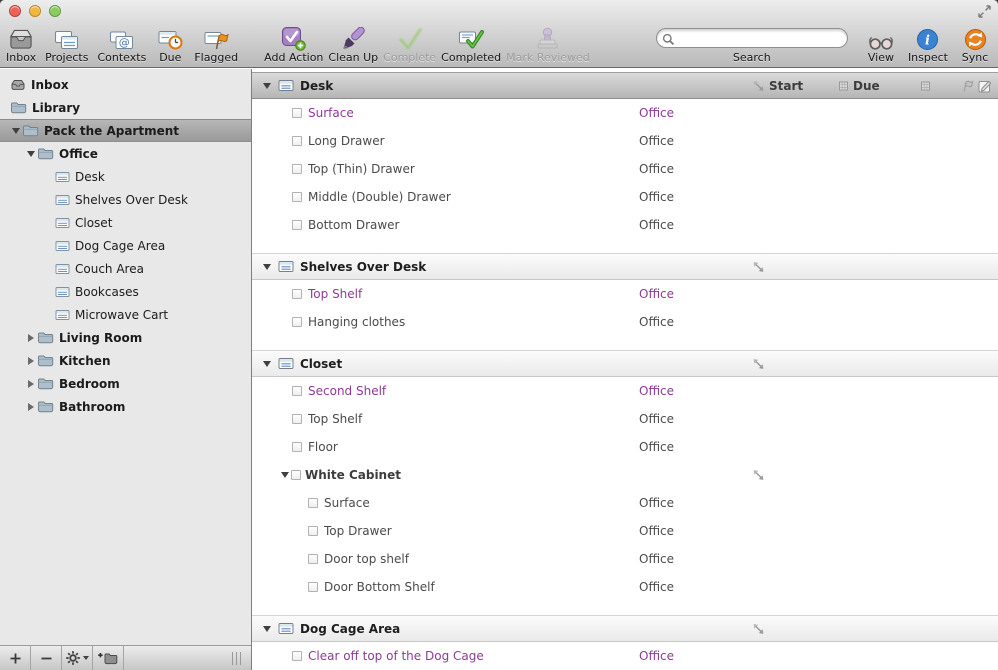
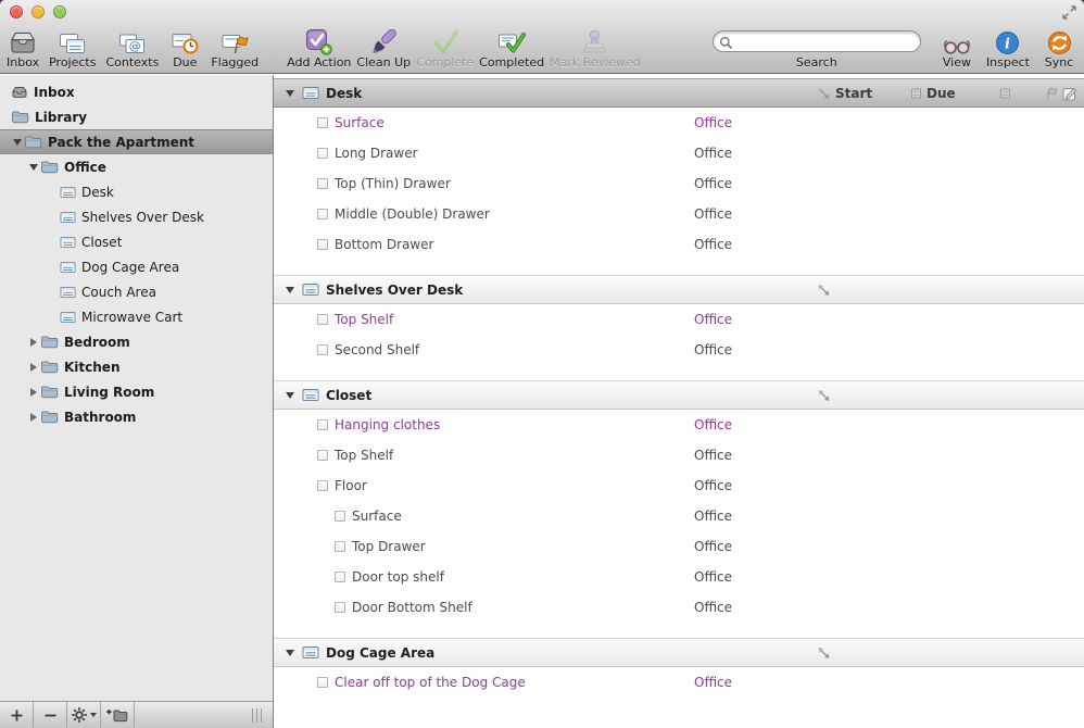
  Inbox
  Projects
  @
  Contexts
  Due
  Flagged
  Add Action
  Clean Up
  Complete
  Completed
  Mark Reviewed
  Search
  View
  i
  Inspect
  Sync
  Inbox
  Library
  Pack the Apartment
  Office
  Desk
  Shelves Over Desk
  Closet
  Dog Cage Area
  Couch Area
- Bookcases
  Microwave Cart
- Living Room
+ Bedroom
  Kitchen
- Bedroom
+ Living Room
  Bathroom
  Desk
  Start
  Due
  Surface
  Office
  Long Drawer
  Office
  Top (Thin) Drawer
  Office
  Middle (Double) Drawer
  Office
  Bottom Drawer
  Office
  Shelves Over Desk
  Top Shelf
  Office
- Hanging clothes
+ Second Shelf
  Office
  Closet
- Second Shelf
+ Hanging clothes
  Office
  Top Shelf
  Office
  Floor
  Office
- White Cabinet
  Surface
  Office
  Top Drawer
  Office
  Door top shelf
  Office
  Door Bottom Shelf
  Office
  Dog Cage Area
  Clear off top of the Dog Cage
  Office
